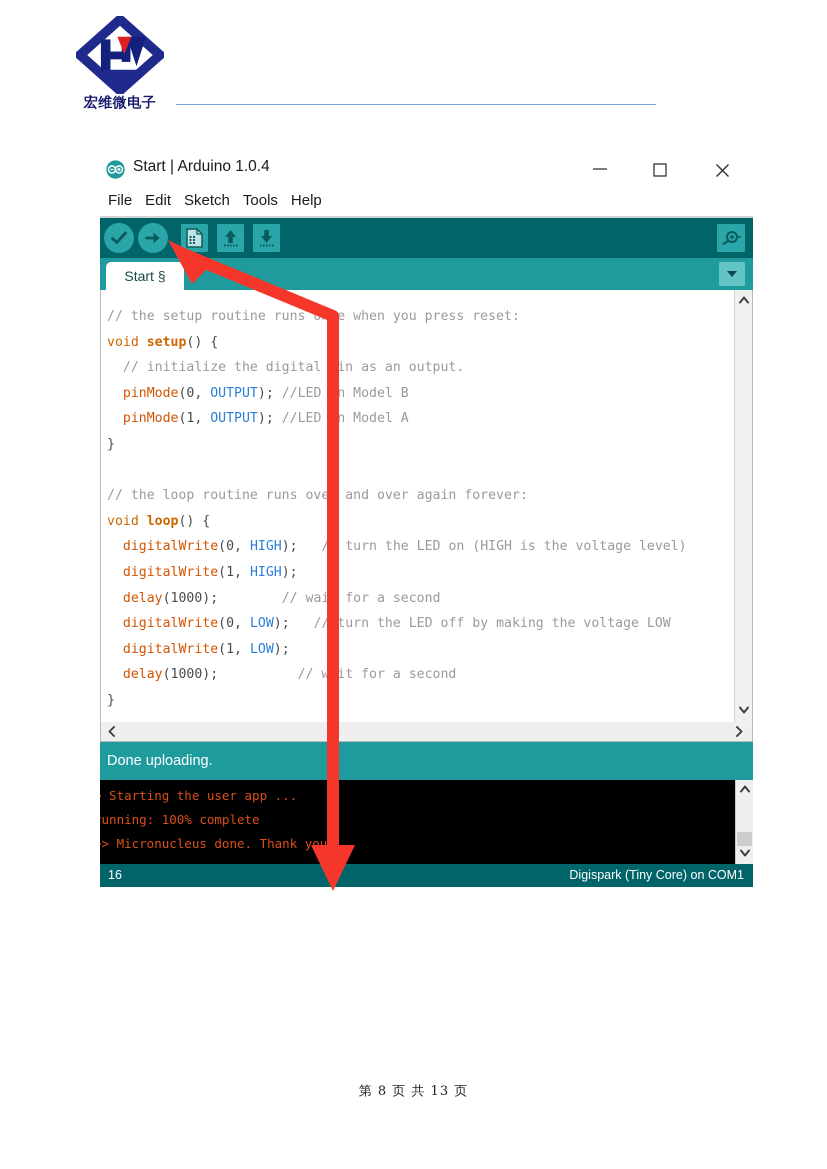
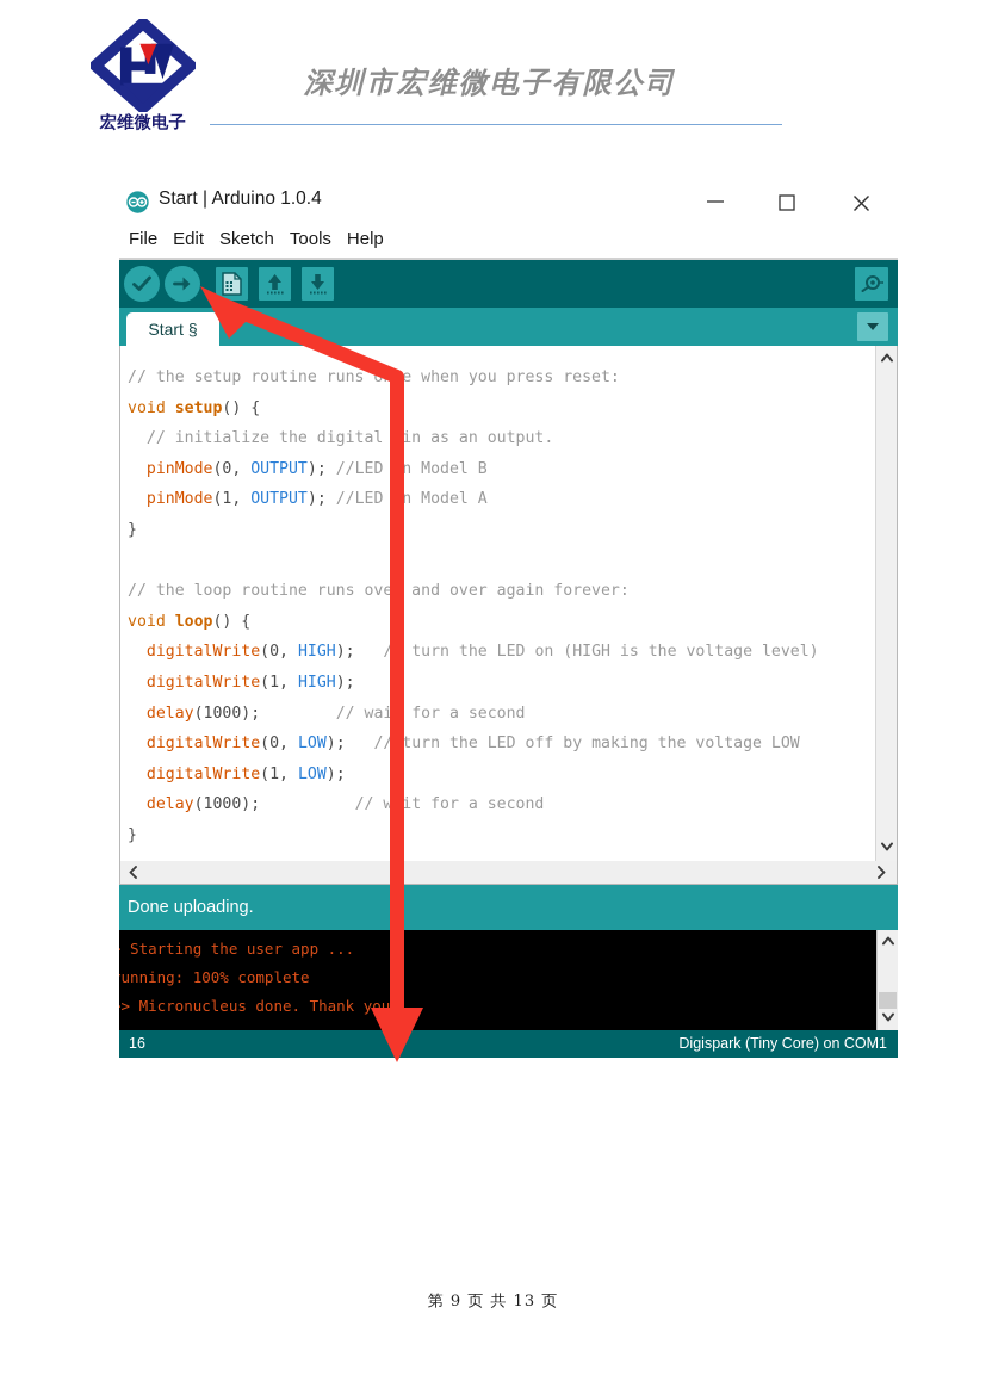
  宏维微电子
+ 深圳市宏维微电子有限公司
  Start | Arduino 1.0.4
  File Edit Sketch Tools Help
  Start §
  // the setup routine runs oe when you press reset:
  void setup() {
  // initialize the digitalin as an output.
  pinMode(0, OUTPUT); //LEDn Model B
  pinMode(1, OUTPUT); //LEDn Model A
  }
  // the loop routine runs ove and over again forever:
  void loop() {
  digitalWrite(0, HIGH); / turn the LED on (HIGH is the voltage level)
  digitalWrite(1, HIGH);
  delay(1000); // wai for a second
  digitalWrite(0, LOW); // turn the LED off by making the voltage LOW
  digitalWrite(1, LOW);
  delay(1000); // wit for a second
  }
  Done uploading.
  Starting the user app ...
  unning: 100% complete
  > Micronucleus done. Thank you
  16
  Digispark (Tiny Core) on COM1
- 第 8 页 共 13 页
+ 第 9 页 共 13 页
